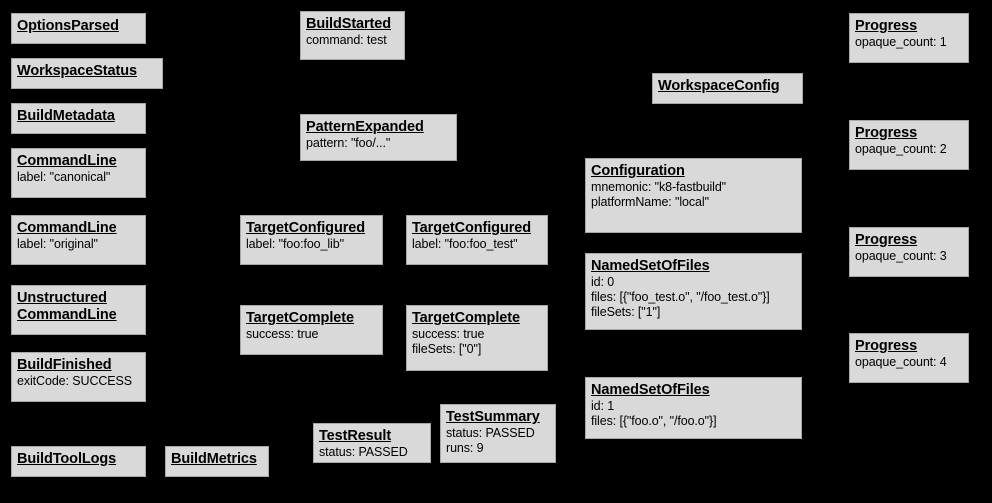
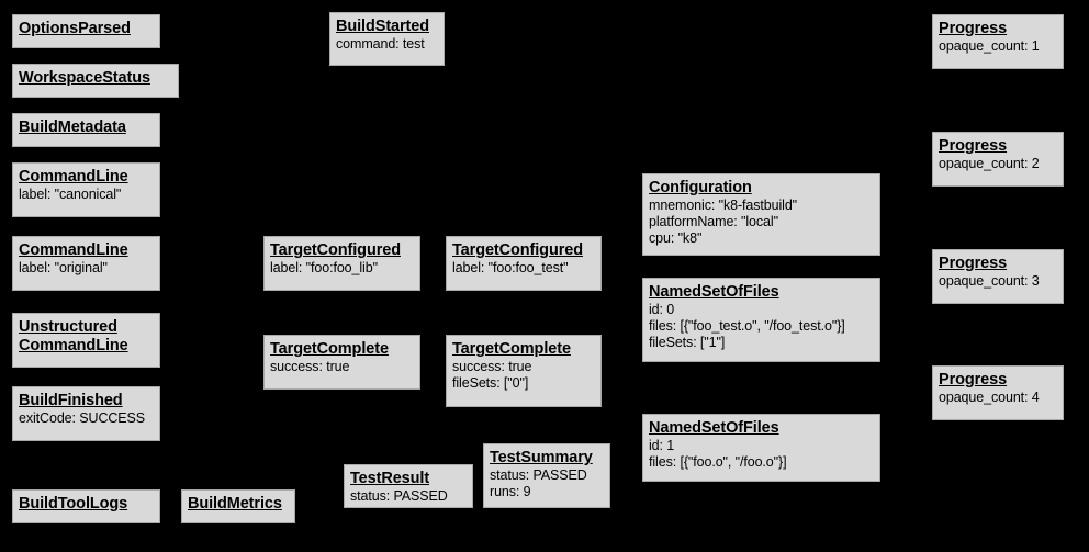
  OptionsParsed
  WorkspaceStatus
  BuildMetadata
  CommandLine
  label: "canonical"
  CommandLine
  label: "original"
  Unstructured CommandLine
  BuildFinished
  exitCode: SUCCESS
  BuildToolLogs
  BuildMetrics
  BuildStarted
  command: test
- PatternExpanded
- pattern: "foo/..."
  TargetConfigured
  label: "foo:foo_lib"
  TargetConfigured
  label: "foo:foo_test"
  TargetComplete
  success: true
  TargetComplete
  success: true
  fileSets: ["0"]
  TestResult
  status: PASSED
  TestSummary
  status: PASSED
  runs: 9
- WorkspaceConfig
  Configuration
  mnemonic: "k8-fastbuild"
  platformName: "local"
+ cpu: "k8"
  NamedSetOfFiles
  id: 0
  files: [{"foo_test.o", "/foo_test.o"}]
  fileSets: ["1"]
  NamedSetOfFiles
  id: 1
  files: [{"foo.o", "/foo.o"}]
  Progress
  opaque_count: 1
  Progress
  opaque_count: 2
  Progress
  opaque_count: 3
  Progress
  opaque_count: 4
